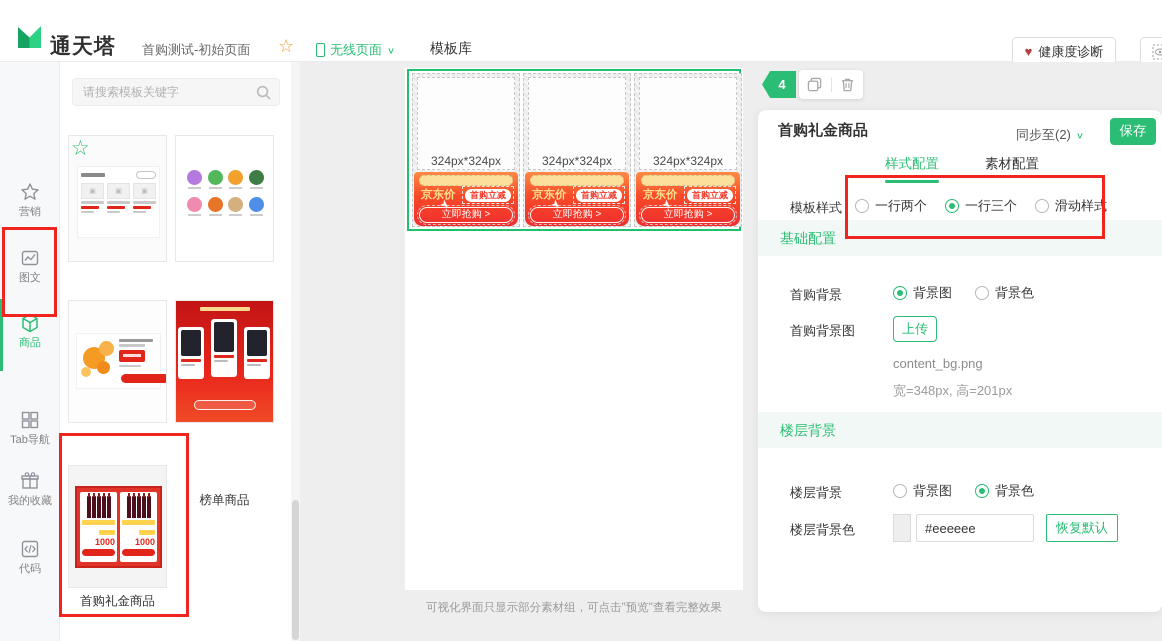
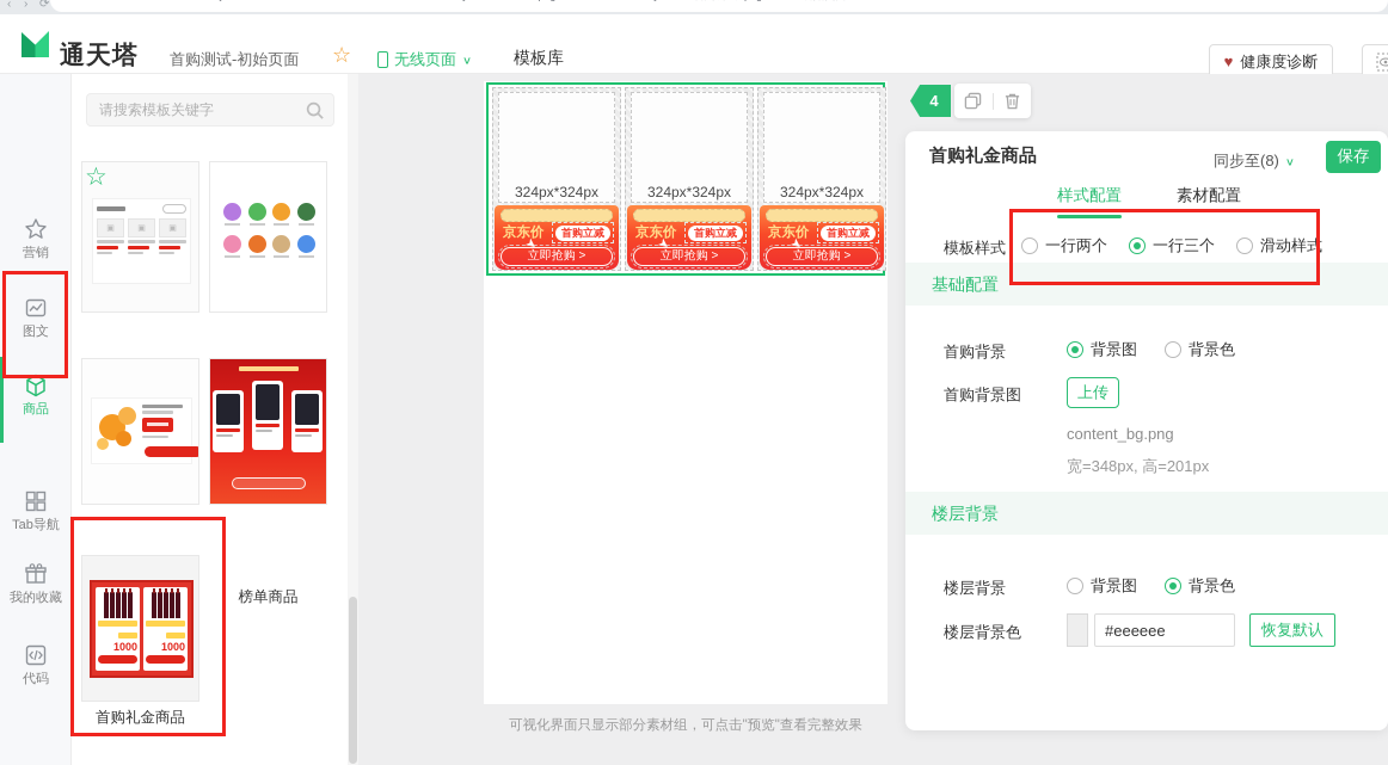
+ ‹
+ ›
+ ⟳
  通天塔
  首购测试-初始页面
  ☆
  无线页面
  ∨
  模板库
  ♥
  健康度诊断
  营销
  图文
  商品
  Tab导航
  我的收藏
  代码
  请搜索模板关键字
  ☆
  榜单商品
  1000
  1000
  首购礼金商品
  324px*324px
  京东价
  首购立减
  立即抢购 >
  324px*324px
  京东价
  首购立减
  立即抢购 >
  324px*324px
  京东价
  首购立减
  立即抢购 >
  可视化界面只显示部分素材组，可点击"预览"查看完整效果
  4
  首购礼金商品
- 同步至(2)
+ 同步至(8)
  ∨
  保存
  样式配置
  素材配置
  模板样式
  一行两个
  一行三个
  滑动样式
  基础配置
  首购背景
  背景图
  背景色
  首购背景图
  上传
  content_bg.png
  宽=348px, 高=201px
  楼层背景
  楼层背景
  背景图
  背景色
  楼层背景色
  #eeeeee
  恢复默认
